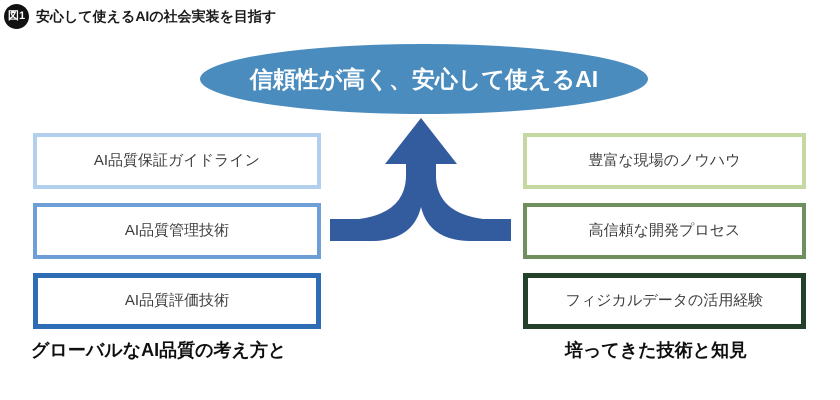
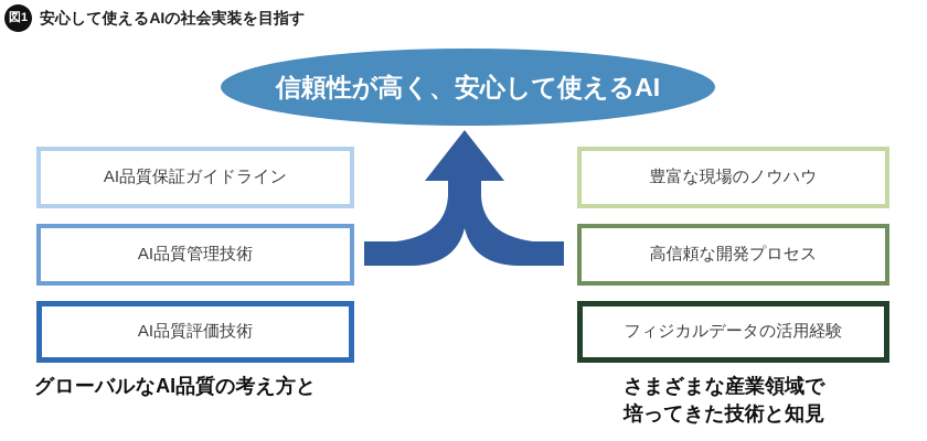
  図1
  安心して使えるAIの社会実装を目指す
  信頼性が高く、安心して使えるAI
  AI品質保証ガイドライン
  AI品質管理技術
  AI品質評価技術
  豊富な現場のノウハウ
  高信頼な開発プロセス
  フィジカルデータの活用経験
  グローバルなAI品質の考え方と
+ さまざまな産業領域で
  培ってきた技術と知見
